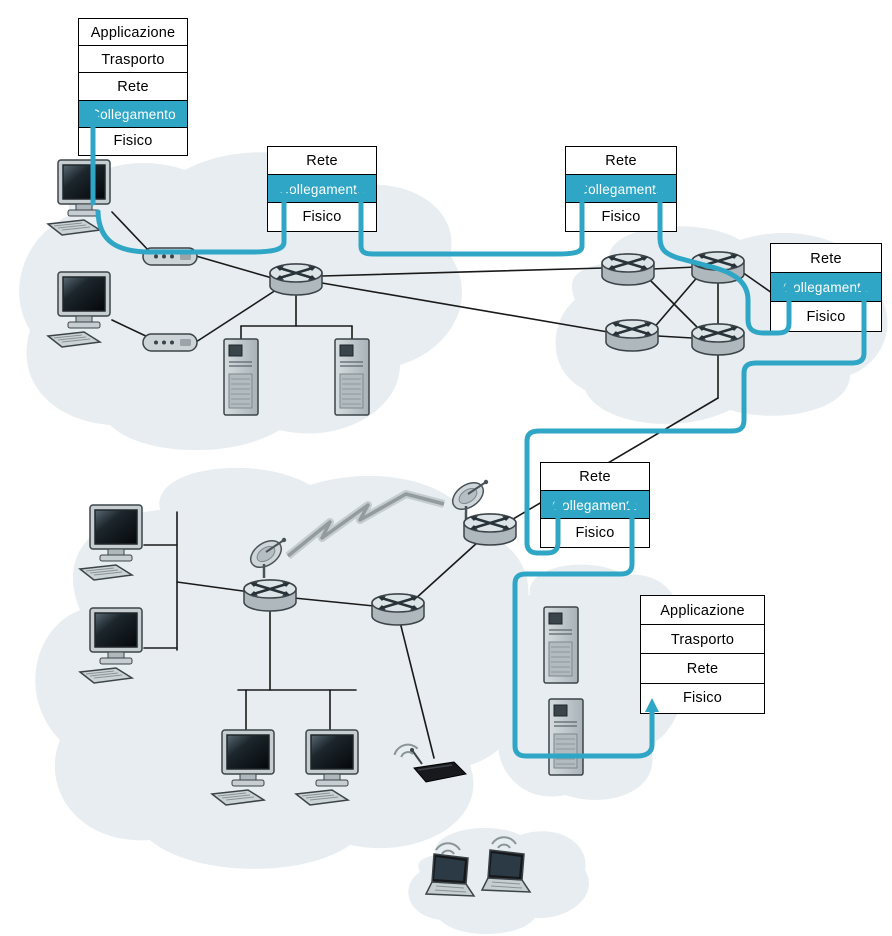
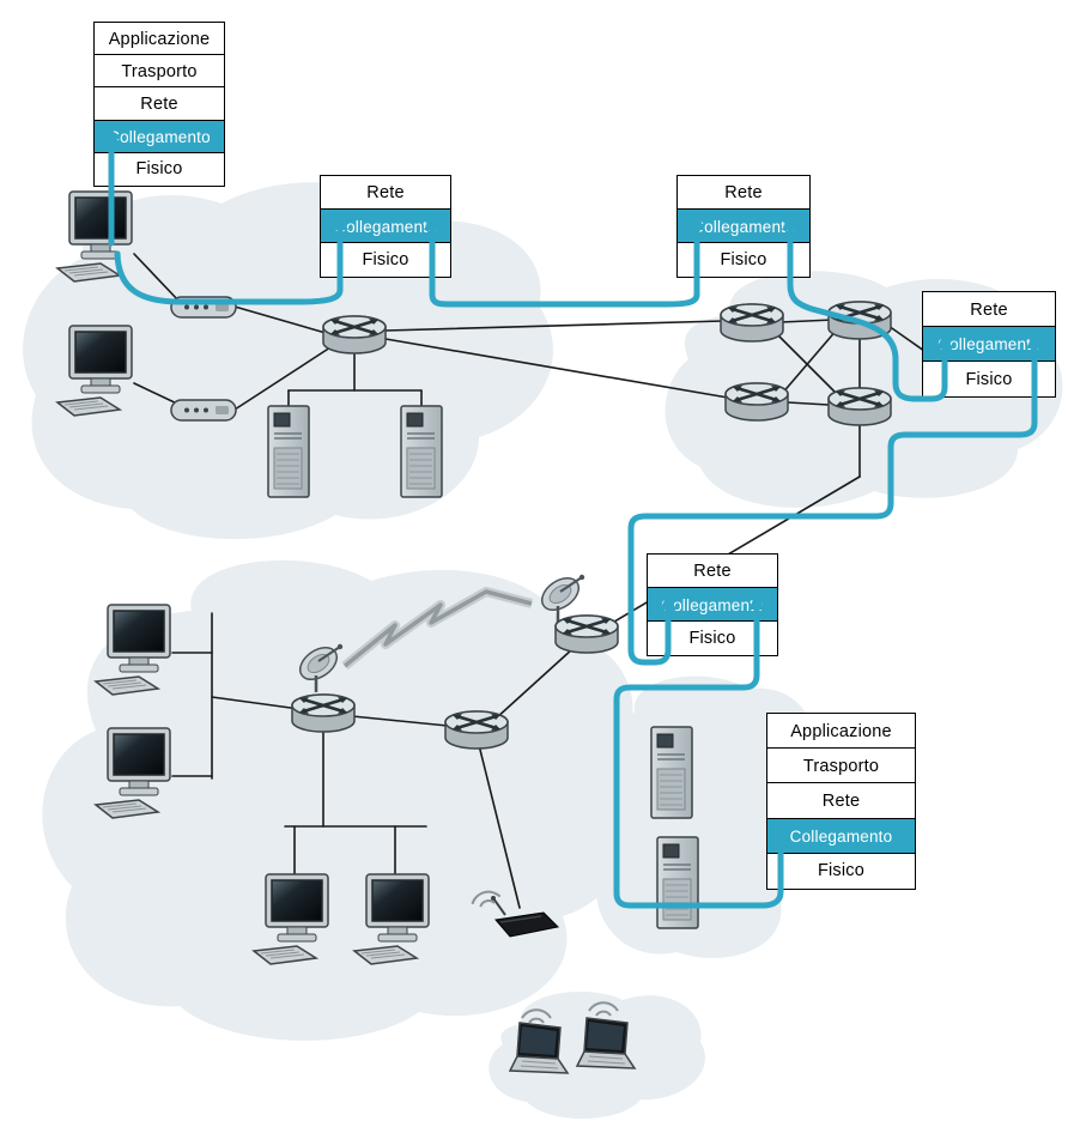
  Applicazione
  Trasporto
  Rete
  ollegamento
  Fisico
  Rete
  ollegament
  Fisico
  Rete
  ollegament
  Fisico
  Rete
  ollegamen
  Fisico
  Rete
  ollegamen
  Fisico
  Applicazione
  Trasporto
  Rete
+ Collegamento
  Fisico
